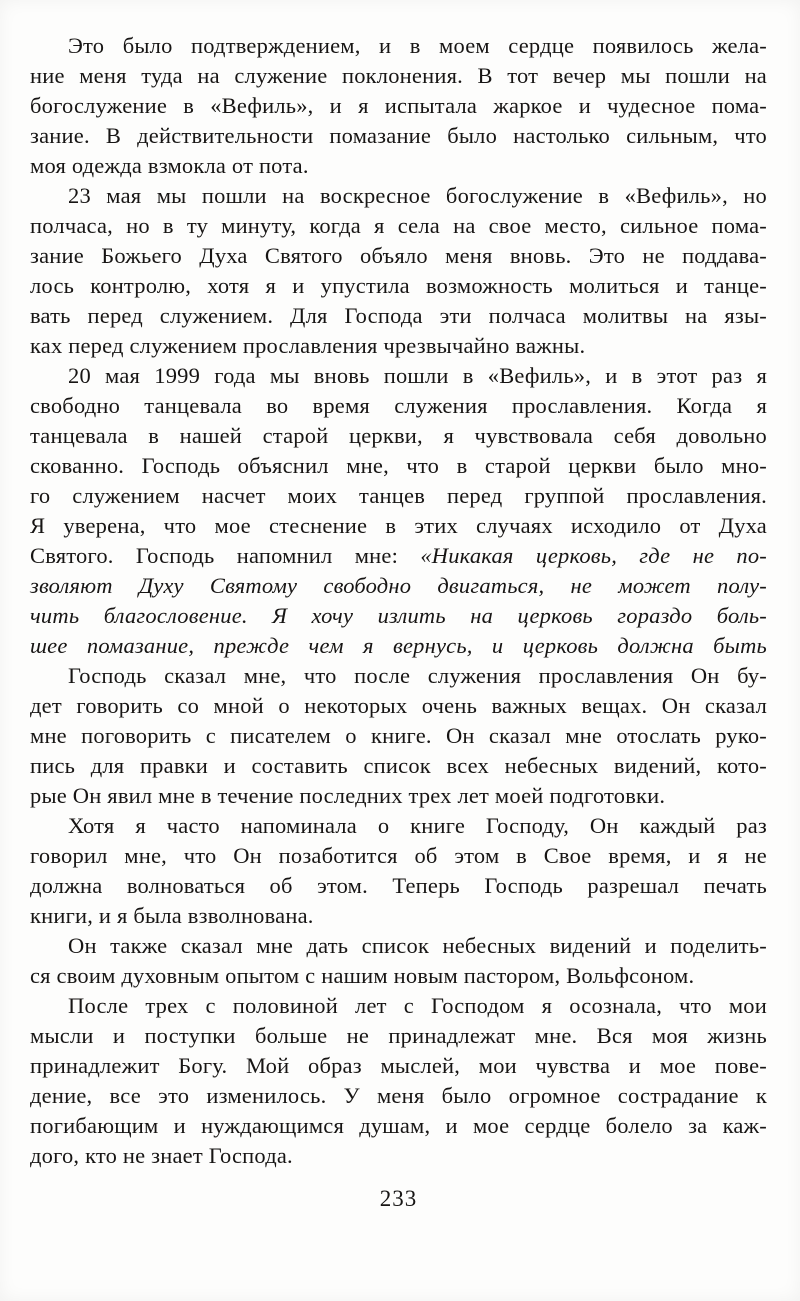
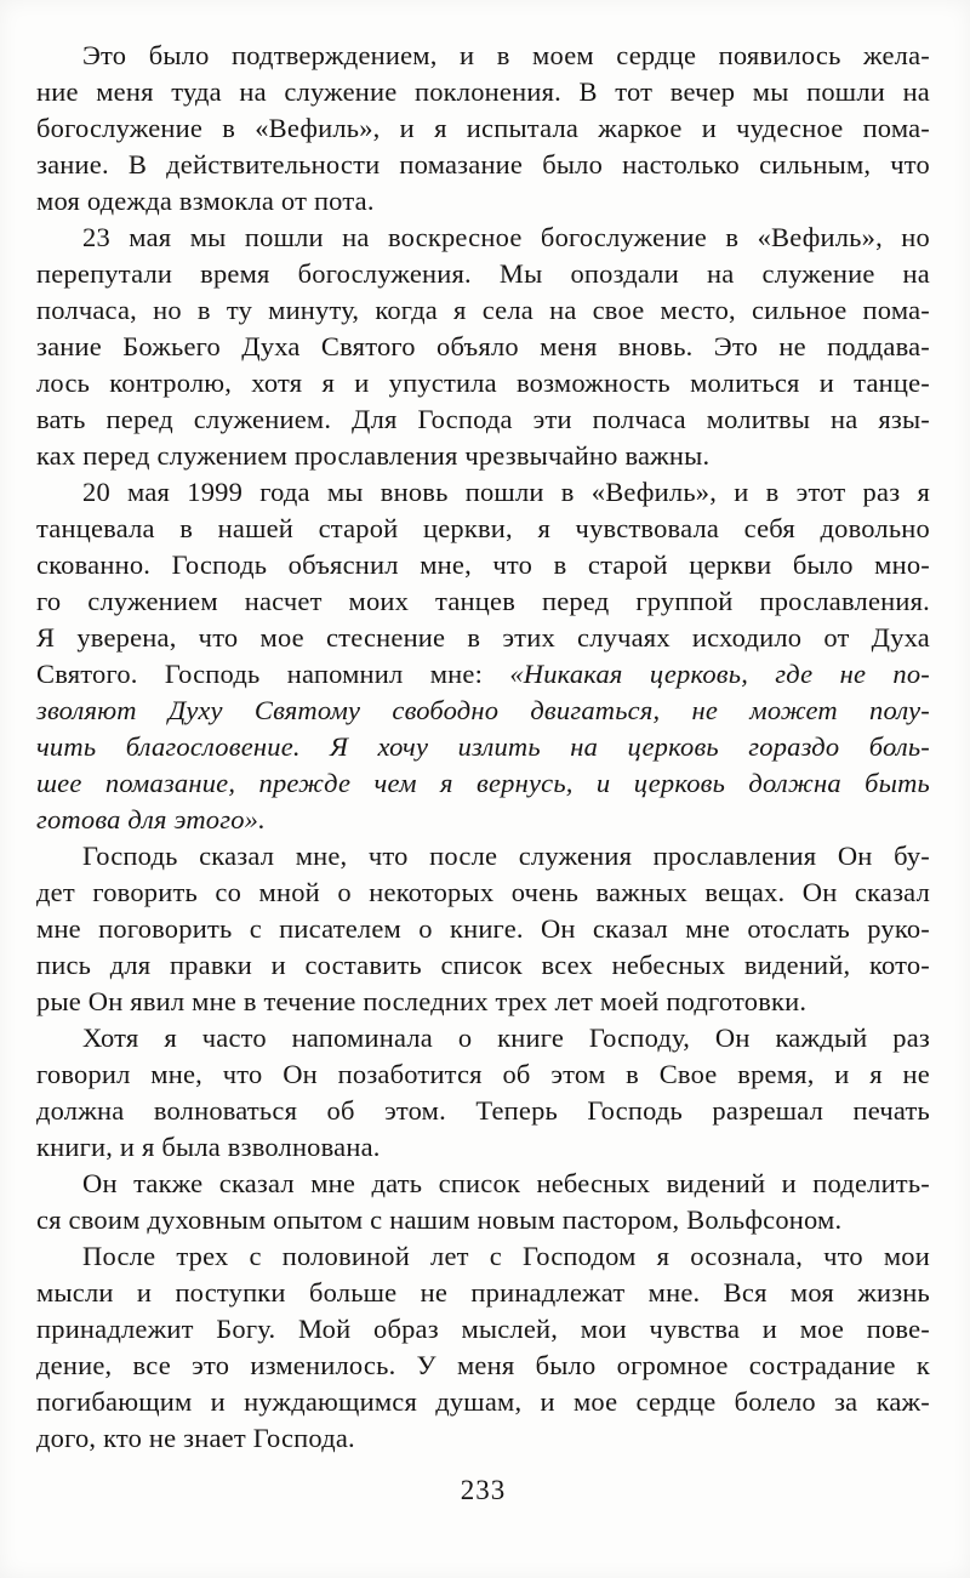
  Это было подтверждением, и в моем сердце появилось жела-
  ние меня туда на служение поклонения. В тот вечер мы пошли на
  богослужение в «Вефиль», и я испытала жаркое и чудесное пома-
  зание. В действительности помазание было настолько сильным, что
  моя одежда взмокла от пота.
  23 мая мы пошли на воскресное богослужение в «Вефиль», но
+ перепутали время богослужения. Мы опоздали на служение на
  полчаса, но в ту минуту, когда я села на свое место, сильное пома-
  зание Божьего Духа Святого объяло меня вновь. Это не поддава-
  лось контролю, хотя я и упустила возможность молиться и танце-
  вать перед служением. Для Господа эти полчаса молитвы на язы-
  ках перед служением прославления чрезвычайно важны.
  20 мая 1999 года мы вновь пошли в «Вефиль», и в этот раз я
- свободно танцевала во время служения прославления. Когда я
  танцевала в нашей старой церкви, я чувствовала себя довольно
  скованно. Господь объяснил мне, что в старой церкви было мно-
  го служением насчет моих танцев перед группой прославления.
  Я уверена, что мое стеснение в этих случаях исходило от Духа
  Святого. Господь напомнил мне: «Никакая церковь, где не по-
  зволяют Духу Святому свободно двигаться, не может полу-
  чить благословение. Я хочу излить на церковь гораздо боль-
  шее помазание, прежде чем я вернусь, и церковь должна быть
+ готова для этого».
  Господь сказал мне, что после служения прославления Он бу-
  дет говорить со мной о некоторых очень важных вещах. Он сказал
  мне поговорить с писателем о книге. Он сказал мне отослать руко-
  пись для правки и составить список всех небесных видений, кото-
  рые Он явил мне в течение последних трех лет моей подготовки.
  Хотя я часто напоминала о книге Господу, Он каждый раз
  говорил мне, что Он позаботится об этом в Свое время, и я не
  должна волноваться об этом. Теперь Господь разрешал печать
  книги, и я была взволнована.
  Он также сказал мне дать список небесных видений и поделить-
  ся своим духовным опытом с нашим новым пастором, Вольфсоном.
  После трех с половиной лет с Господом я осознала, что мои
  мысли и поступки больше не принадлежат мне. Вся моя жизнь
  принадлежит Богу. Мой образ мыслей, мои чувства и мое пове-
  дение, все это изменилось. У меня было огромное сострадание к
  погибающим и нуждающимся душам, и мое сердце болело за каж-
  дого, кто не знает Господа.
  233
